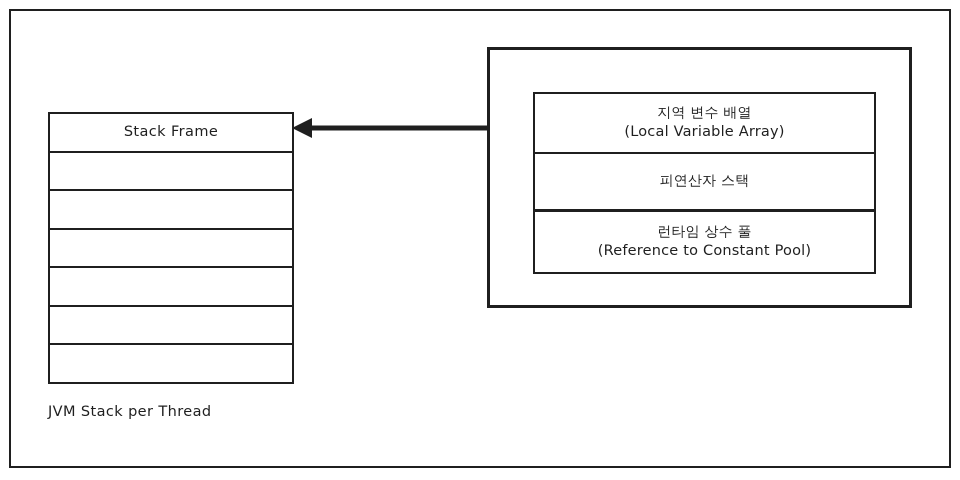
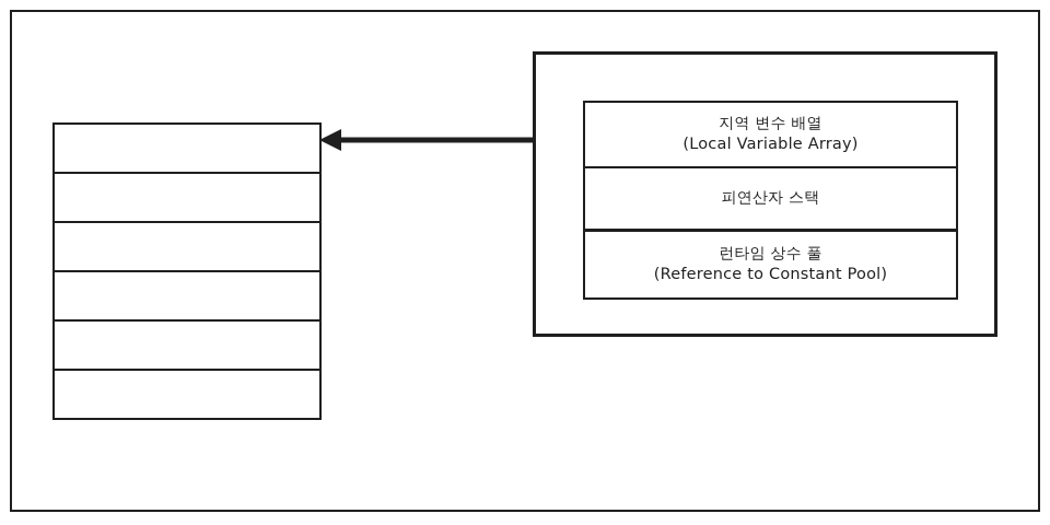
- Stack Frame
- JVM Stack per Thread
  지역 변수 배열
  (Local Variable Array)
  피연산자 스택
  런타임 상수 풀
  (Reference to Constant Pool)
